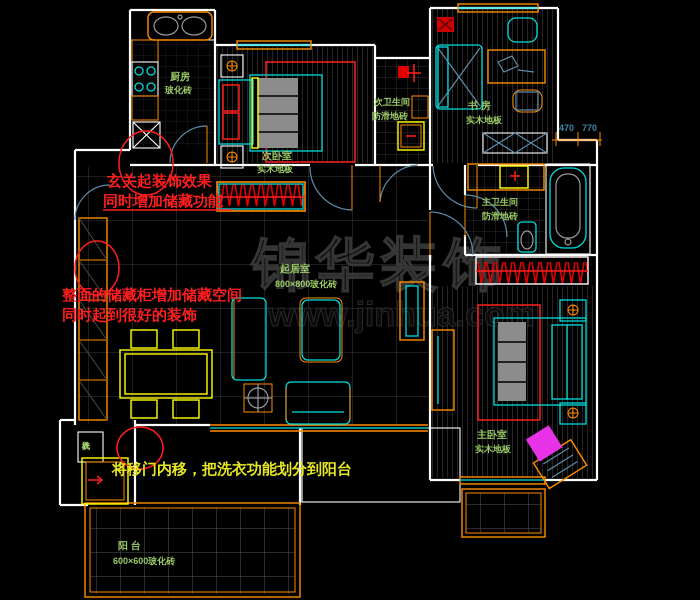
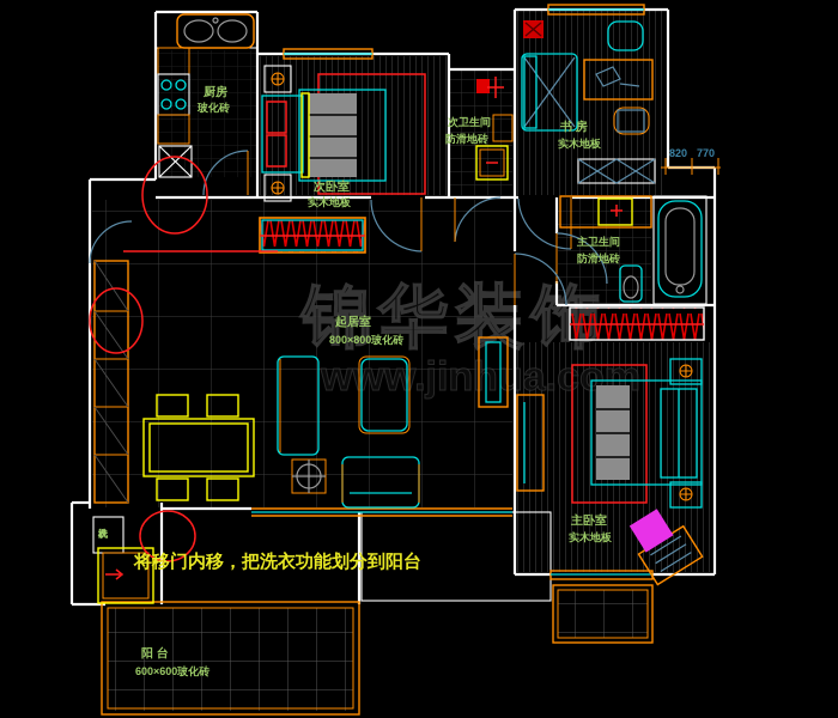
  锦华装
  www.jinua.com
  厨房
  玻化砖
  次卧室
  实木地板
  次卫生间
  防滑地砖
  书 房
  实木地板
  主卫生间
  防滑地砖
  主卧室
  实木地板
  起居室
  800×800玻化砖
  阳 台
  600×600玻化砖
- 470
+ 820
  770
- 玄关起装饰效果
- 同时增加储藏功能
- 整面的储藏柜增加储藏空间
- 同时起到很好的装饰
  将移门内移，把洗衣功能划分到阳台
